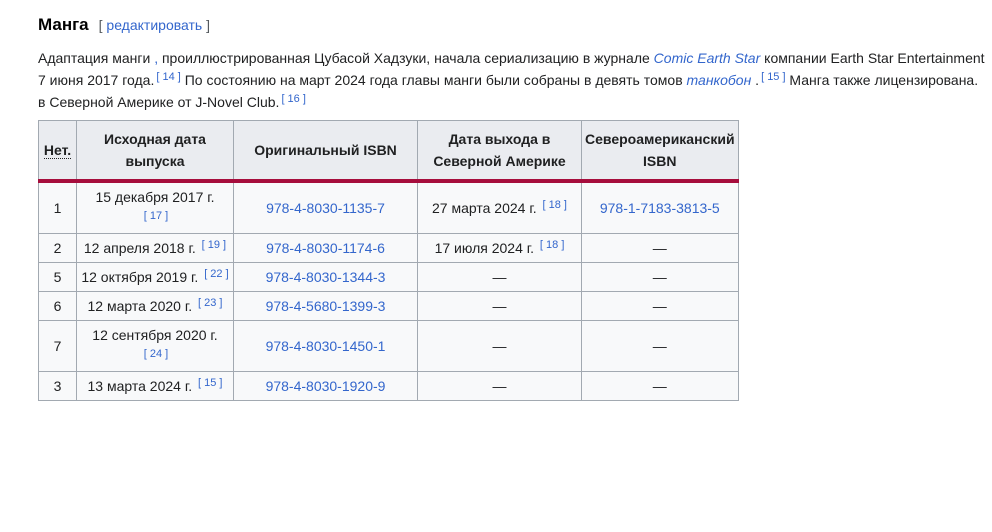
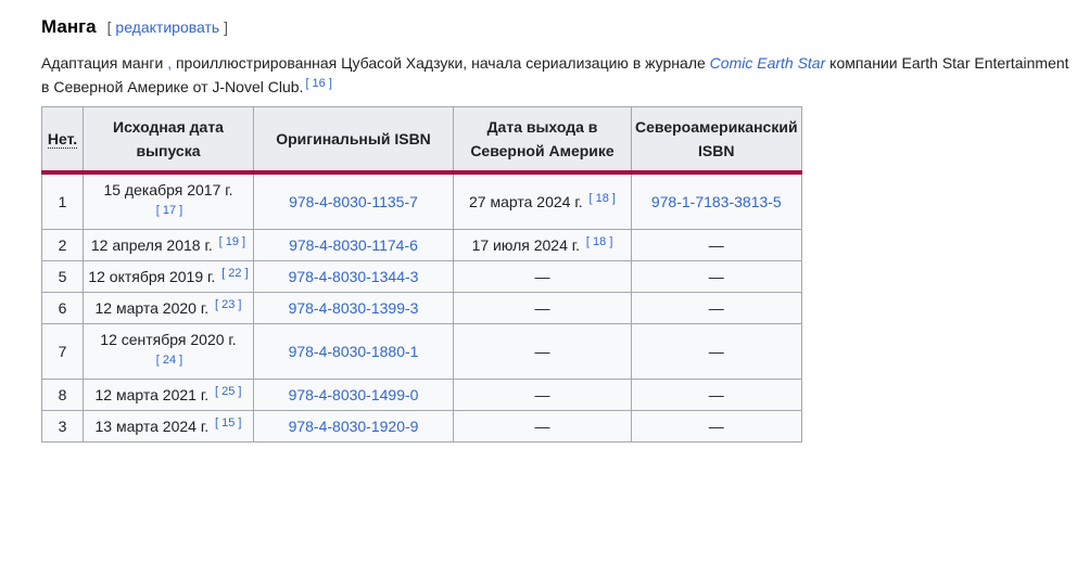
  Манга [ редактировать ]
  Адаптация манги , проиллюстрированная Цубасой Хадзуки, начала сериализацию в журнале Comic Earth Star компании Earth Star Entertainment
- 7 июня 2017 года. [ 14 ] По состоянию на март 2024 года главы манги были собраны в девять томов танкобон . [ 15 ] Манга также лицензирована.
  в Северной Америке от J-Novel Club. [ 16 ]
  Нет.	Исходная дата выпуска	Оригинальный ISBN	Дата выхода в Северной Америке	Североамериканский ISBN
  1	15 декабря 2017 г.[ 17 ]	978-4-8030-1135-7	27 марта 2024 г. [ 18 ]	978-1-7183-3813-5
  2	12 апреля 2018 г. [ 19 ]	978-4-8030-1174-6	17 июля 2024 г. [ 18 ]	—
  5	12 октября 2019 г. [ 22 ]	978-4-8030-1344-3	—	—
- 6	12 марта 2020 г. [ 23 ]	978-4-5680-1399-3	—	—
+ 6	12 марта 2020 г. [ 23 ]	978-4-8030-1399-3	—	—
- 7	12 сентября 2020 г.[ 24 ]	978-4-8030-1450-1	—	—
+ 7	12 сентября 2020 г.[ 24 ]	978-4-8030-1880-1	—	—
+ 8	12 марта 2021 г. [ 25 ]	978-4-8030-1499-0	—	—
  3	13 марта 2024 г. [ 15 ]	978-4-8030-1920-9	—	—
